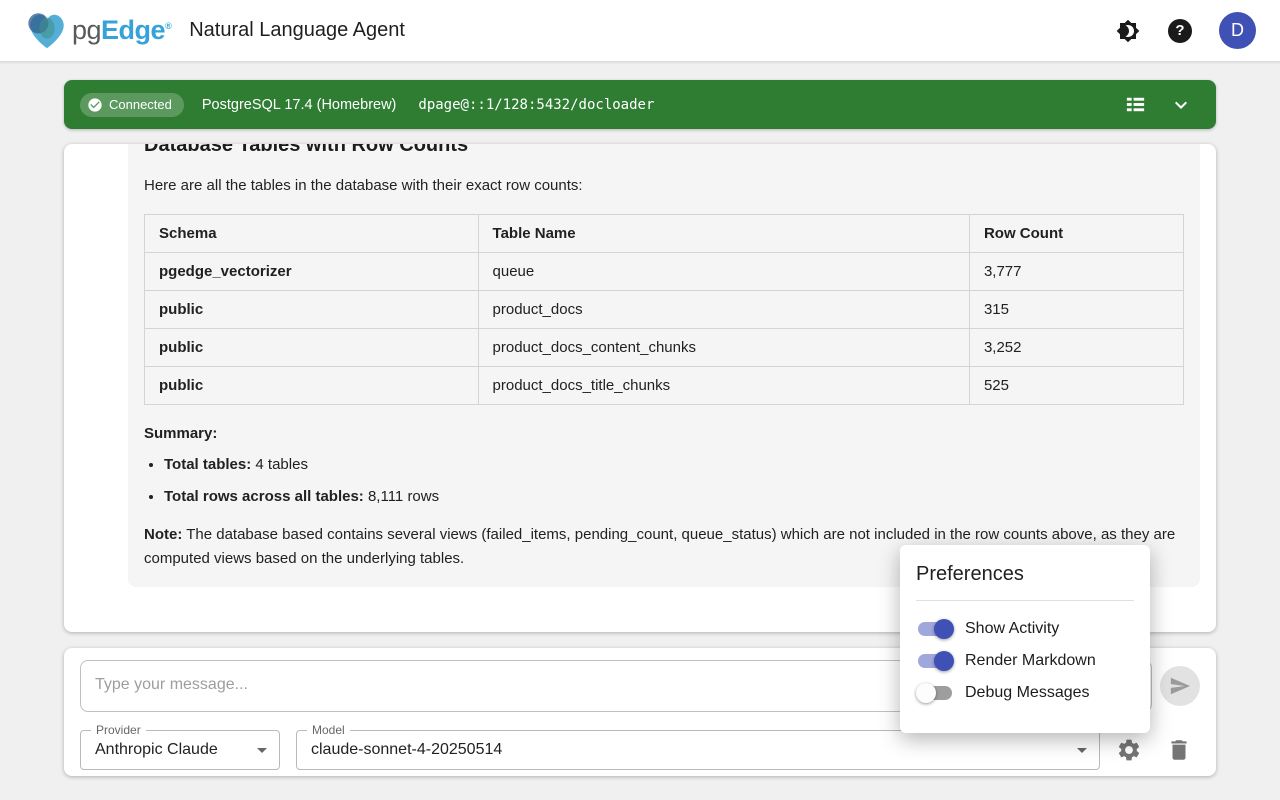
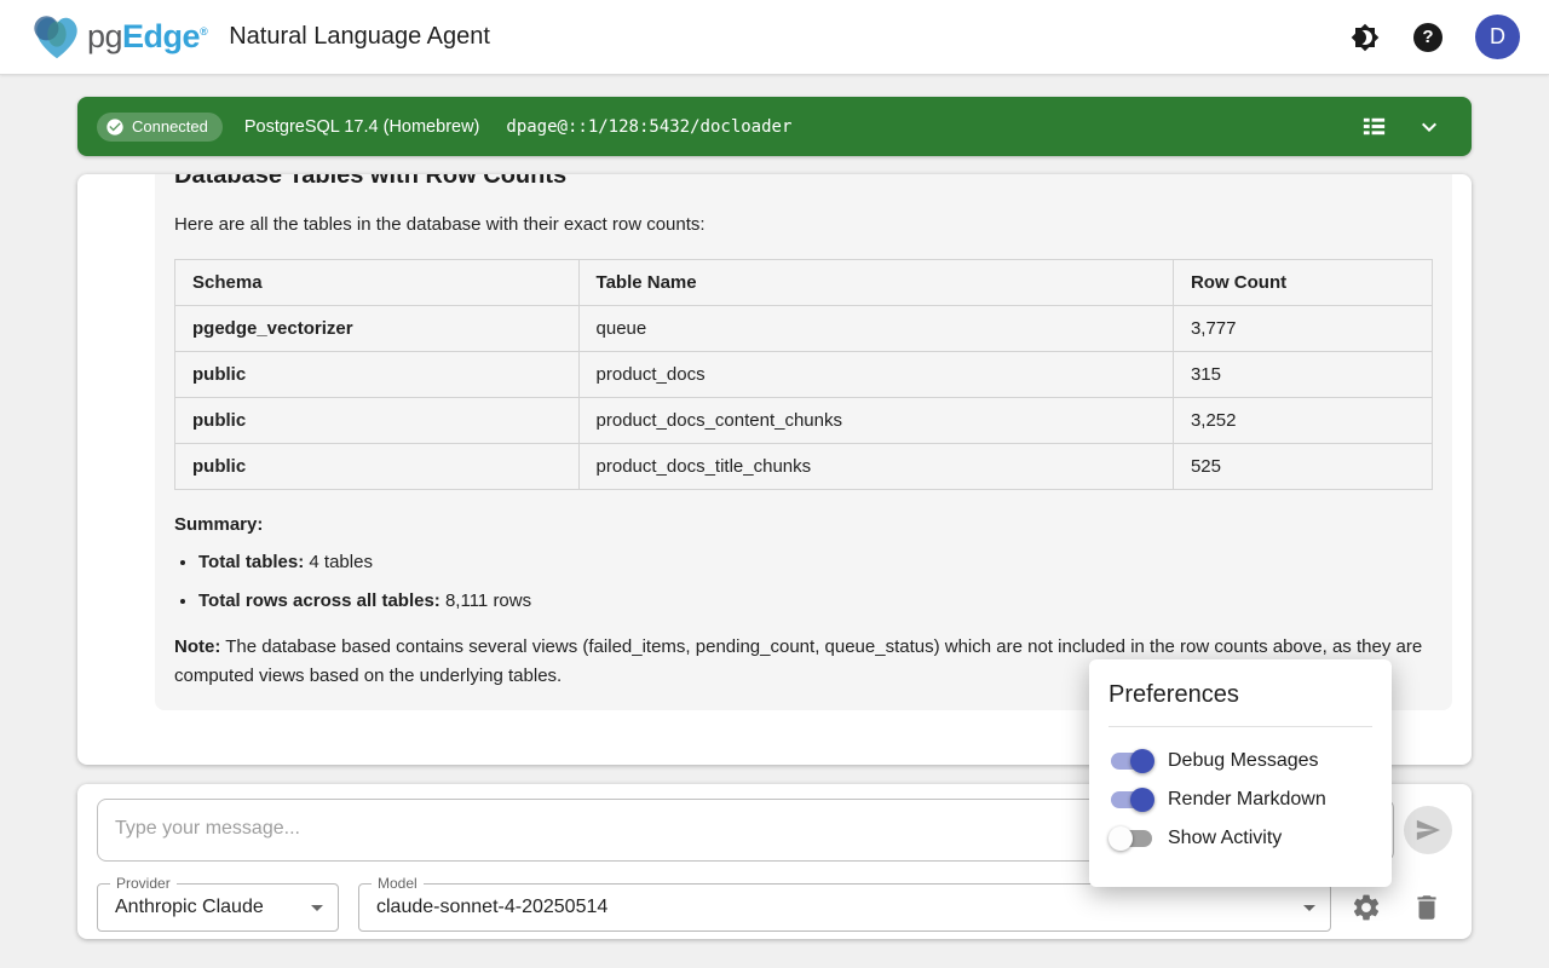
  pgEdge®
  Natural Language Agent
  ?
  D
  Connected
  PostgreSQL 17.4 (Homebrew)
  dpage@::1/128:5432/docloader
  Database Tables with Row Counts
  Here are all the tables in the database with their exact row counts:
  Schema	Table Name	Row Count
  pgedge_vectorizer	queue	3,777
  public	product_docs	315
  public	product_docs_content_chunks	3,252
  public	product_docs_title_chunks	525
  Summary:
  Total tables: 4 tables
  Total rows across all tables: 8,111 rows
  Note: The database based contains several views (failed_items, pending_count, queue_status) which are not included in the row counts above, as they are computed views based on the underlying tables.
  Type your message...
  Provider
  Anthropic Claude
  Model
  claude-sonnet-4-20250514
  Preferences
- Show Activity
+ Debug Messages
  Render Markdown
- Debug Messages
+ Show Activity
